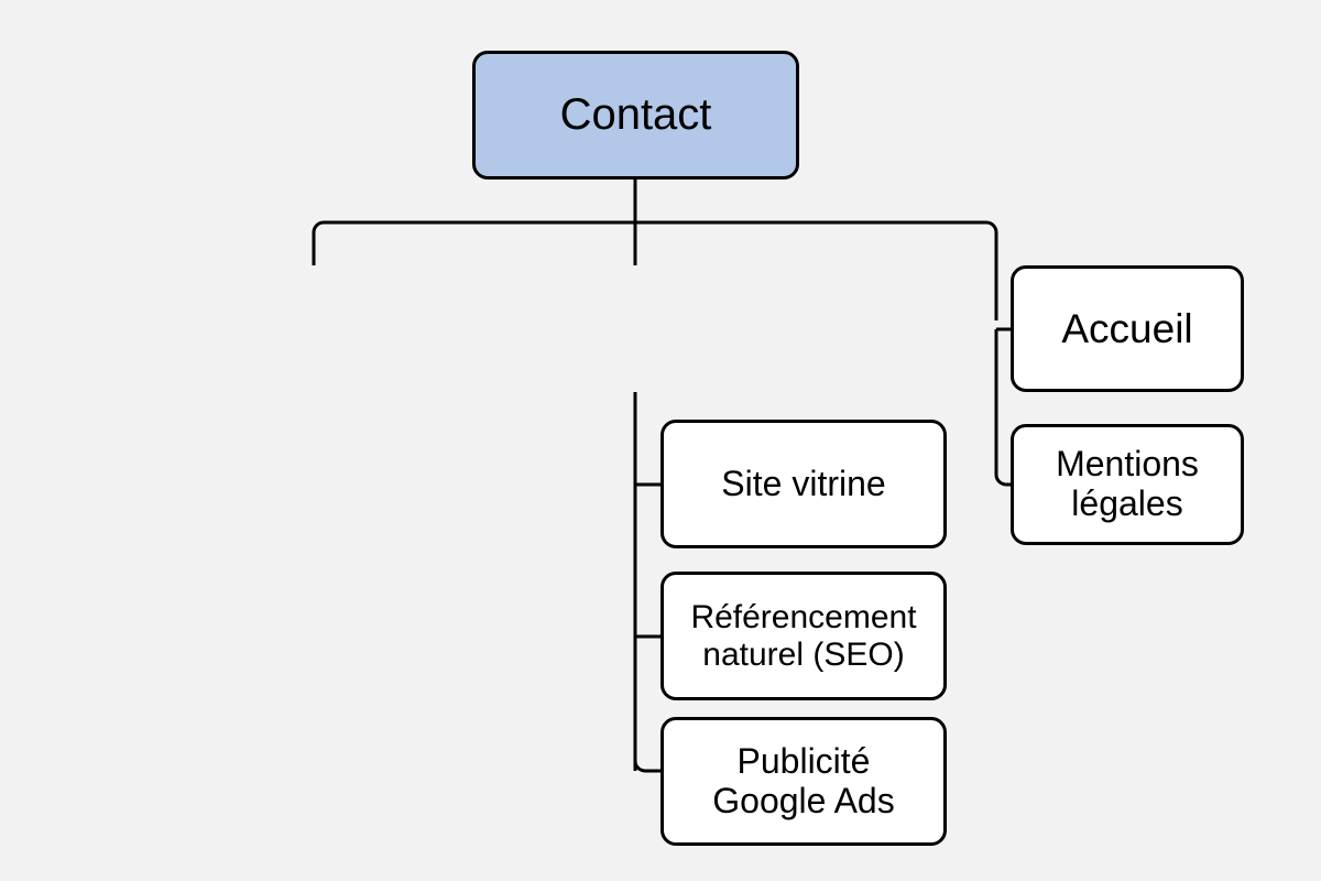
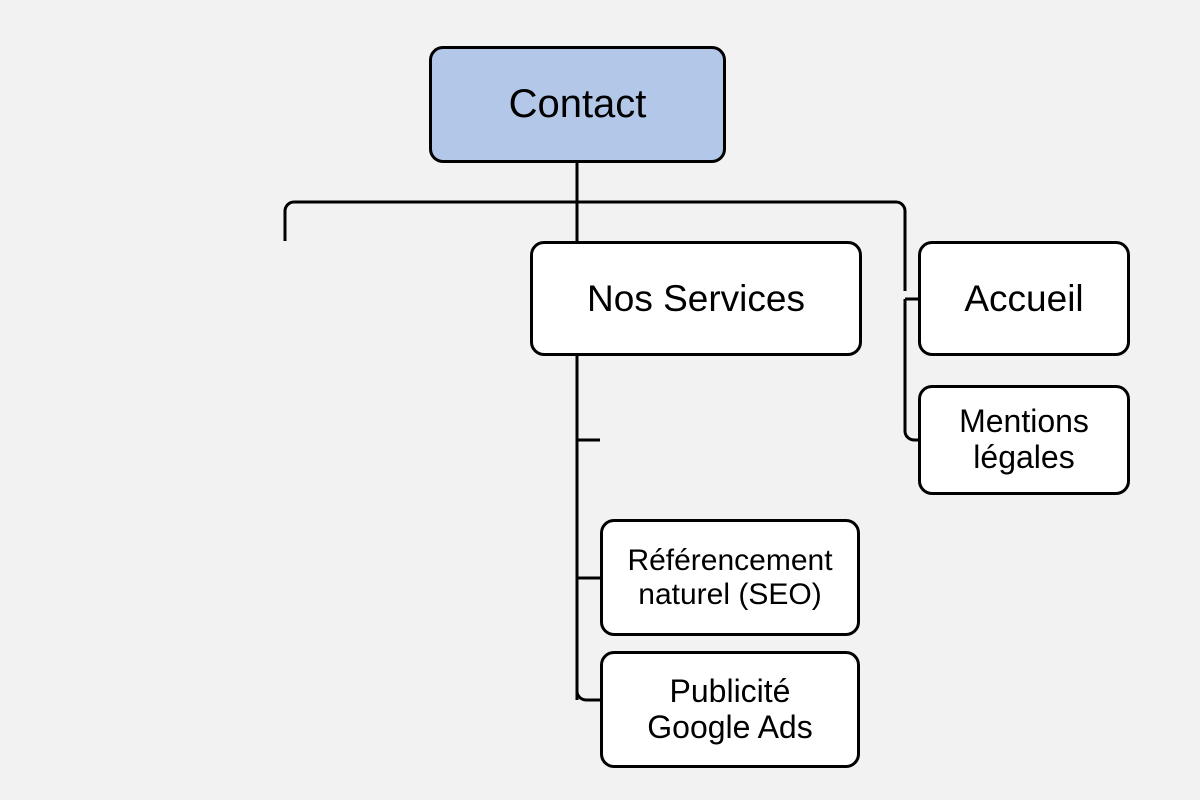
  Contact
+ Nos Services
  Accueil
- Site vitrine
  Référencement
  naturel (SEO)
  Publicité
  Google Ads
  Mentions
  légales
